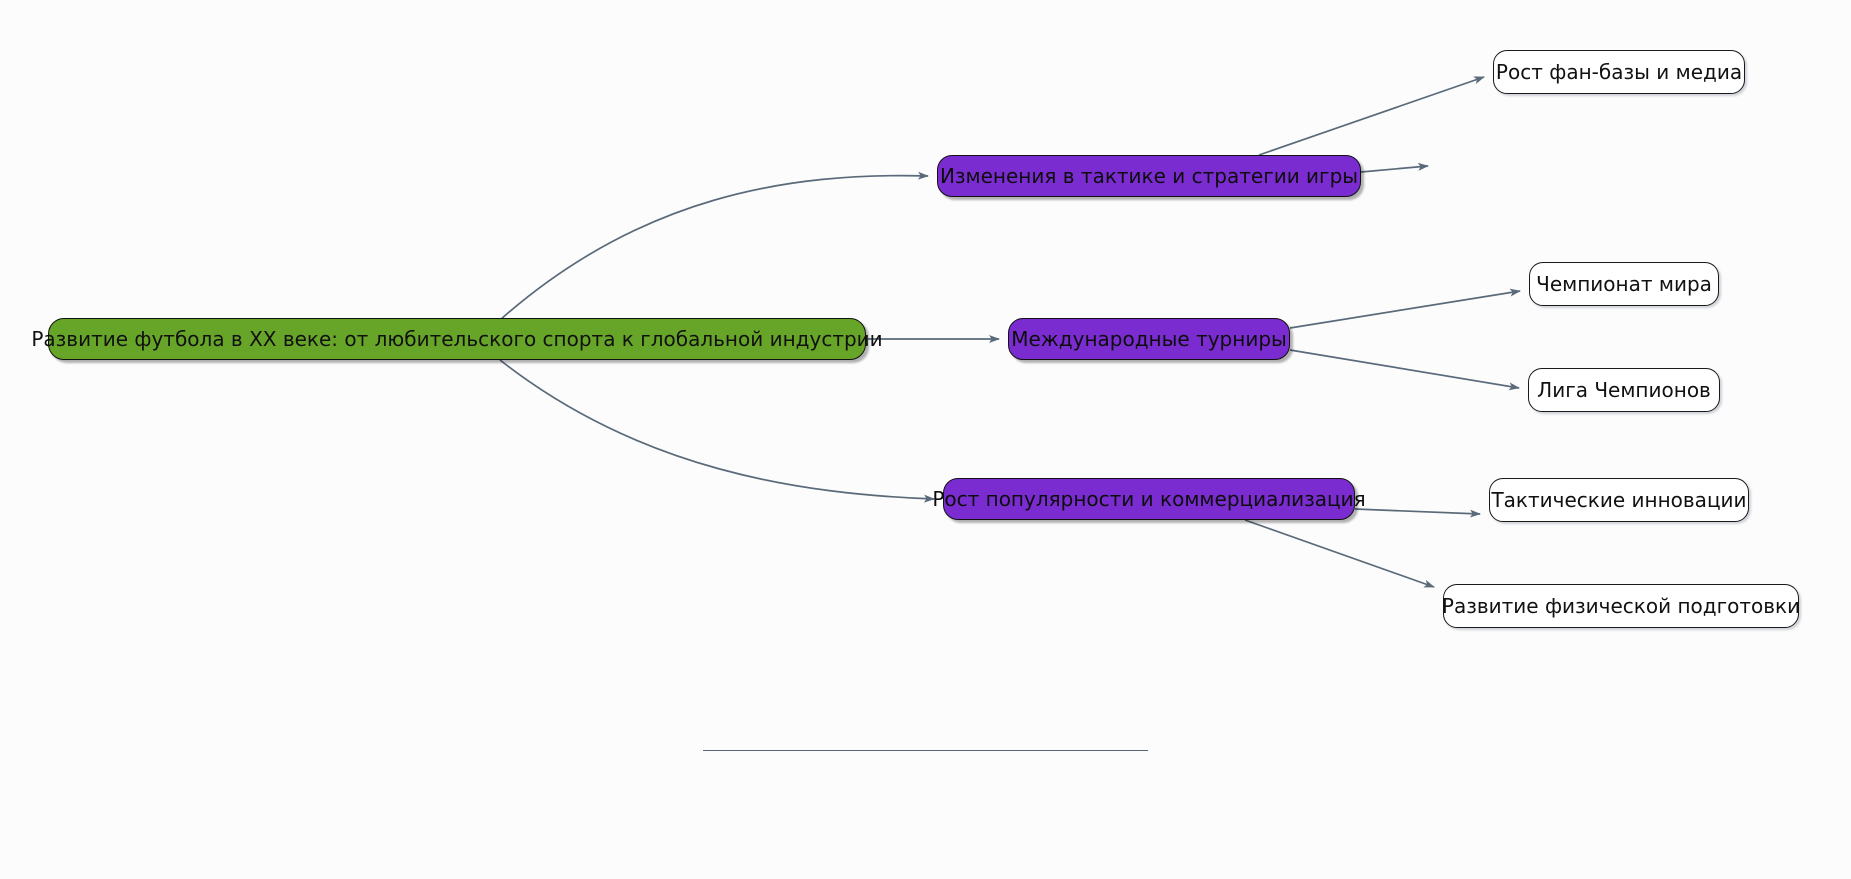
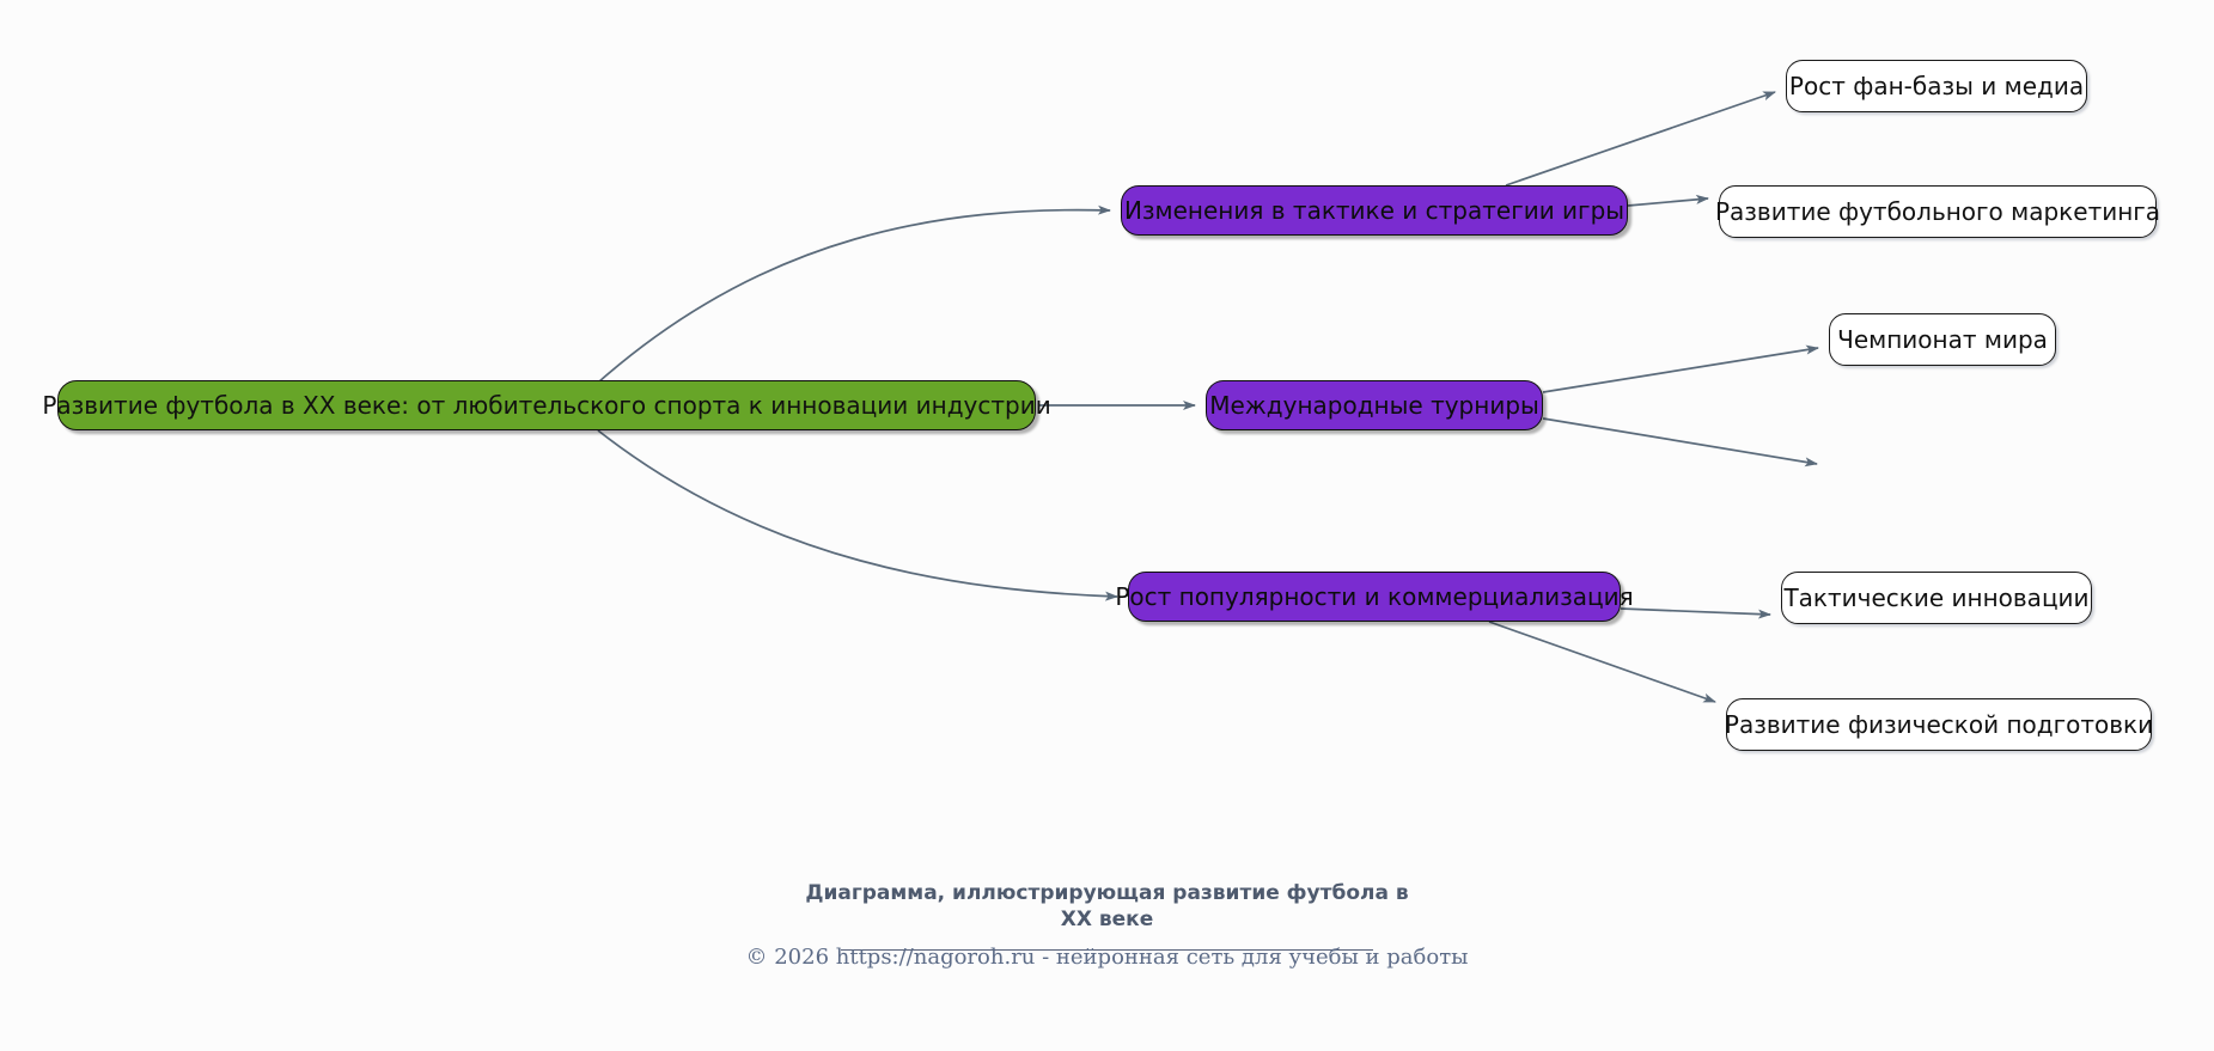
- Развитие футбола в XX веке: от любительского спорта к глобальной индустрии
+ Развитие футбола в XX веке: от любительского спорта к инновации индустрии
  Изменения в тактике и стратегии игры
  Рост фан-базы и медиа
+ Развитие футбольного маркетинга
  Международные турниры
  Чемпионат мира
- Лига Чемпионов
  Рост популярности и коммерциализация
  Тактические инновации
  Развитие физической подготовки
+ Диаграмма, иллюстрирующая развитие футбола в XX веке
+ © 2026 https://nagoroh.ru - нейронная сеть для учебы и работы
